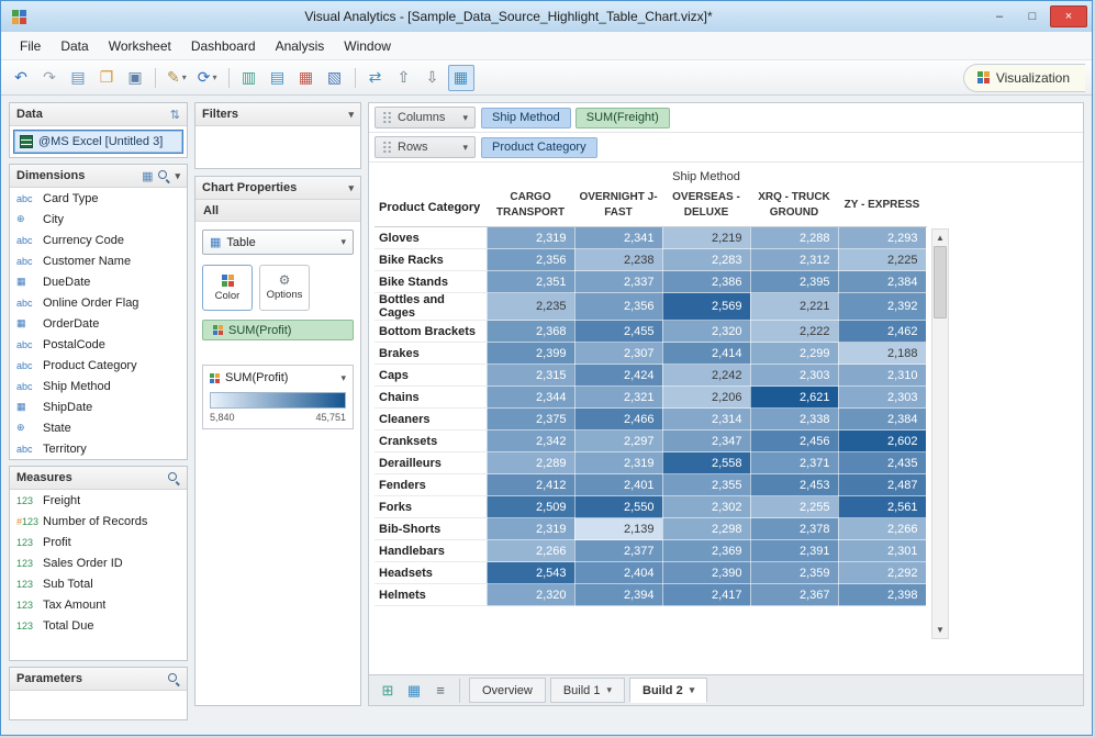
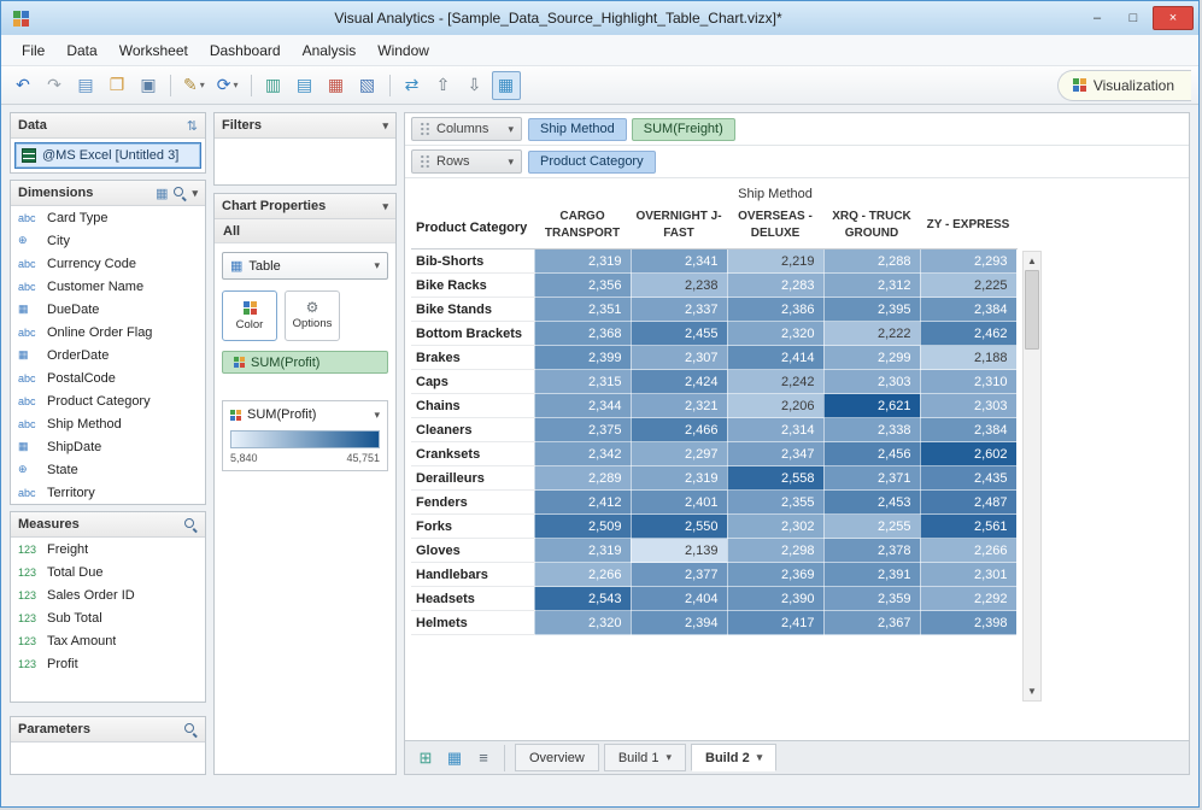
  Visual Analytics - [Sample_Data_Source_Highlight_Table_Chart.vizx]*
  –
  □
  ×
  File
  Data
  Worksheet
  Dashboard
  Analysis
  Window
  ↶
  ↷
  ▤
  ❐
  ▣
  ✎
  ▾
  ⟳
  ▾
  ▥
  ▤
  ▦
  ▧
  ⇄
  ⇧
  ⇩
  ▦
  Visualization
  Data
  ⇅
  @MS Excel [Untitled 3]
  Dimensions
  ▦
  ▾
  abc
  Card Type
  ⊕
  City
  abc
  Currency Code
  abc
  Customer Name
  ▦
  DueDate
  abc
  Online Order Flag
  ▦
  OrderDate
  abc
  PostalCode
  abc
  Product Category
  abc
  Ship Method
  ▦
  ShipDate
  ⊕
  State
  abc
  Territory
  Measures
  123
  Freight
- #123
- Number of Records
  123
- Profit
+ Total Due
  123
  Sales Order ID
  123
  Sub Total
  123
  Tax Amount
  123
- Total Due
+ Profit
  Parameters
  Filters
  ▾
  Chart Properties
  ▾
  All
  ▦
  Table
  ▾
  Color
  ⚙
  Options
  SUM(Profit)
  SUM(Profit)
  ▾
  5,840
  45,751
  Columns
  ▾
  Ship Method
  SUM(Freight)
  Rows
  ▾
  Product Category
  	Ship Method
  Product Category	CARGO TRANSPORT	OVERNIGHT J-FAST	OVERSEAS - DELUXE	XRQ - TRUCK GROUND	ZY - EXPRESS
- Gloves	2,319	2,341	2,219	2,288	2,293
+ Bib-Shorts	2,319	2,341	2,219	2,288	2,293
  Bike Racks	2,356	2,238	2,283	2,312	2,225
  Bike Stands	2,351	2,337	2,386	2,395	2,384
- Bottles and Cages	2,235	2,356	2,569	2,221	2,392
  Bottom Brackets	2,368	2,455	2,320	2,222	2,462
  Brakes	2,399	2,307	2,414	2,299	2,188
  Caps	2,315	2,424	2,242	2,303	2,310
  Chains	2,344	2,321	2,206	2,621	2,303
  Cleaners	2,375	2,466	2,314	2,338	2,384
  Cranksets	2,342	2,297	2,347	2,456	2,602
  Derailleurs	2,289	2,319	2,558	2,371	2,435
  Fenders	2,412	2,401	2,355	2,453	2,487
  Forks	2,509	2,550	2,302	2,255	2,561
- Bib-Shorts	2,319	2,139	2,298	2,378	2,266
+ Gloves	2,319	2,139	2,298	2,378	2,266
  Handlebars	2,266	2,377	2,369	2,391	2,301
  Headsets	2,543	2,404	2,390	2,359	2,292
  Helmets	2,320	2,394	2,417	2,367	2,398
  ▲
  ▼
  ⊞
  ▦
  ≡
  Overview
  Build 1
  ▾
  Build 2
  ▾
